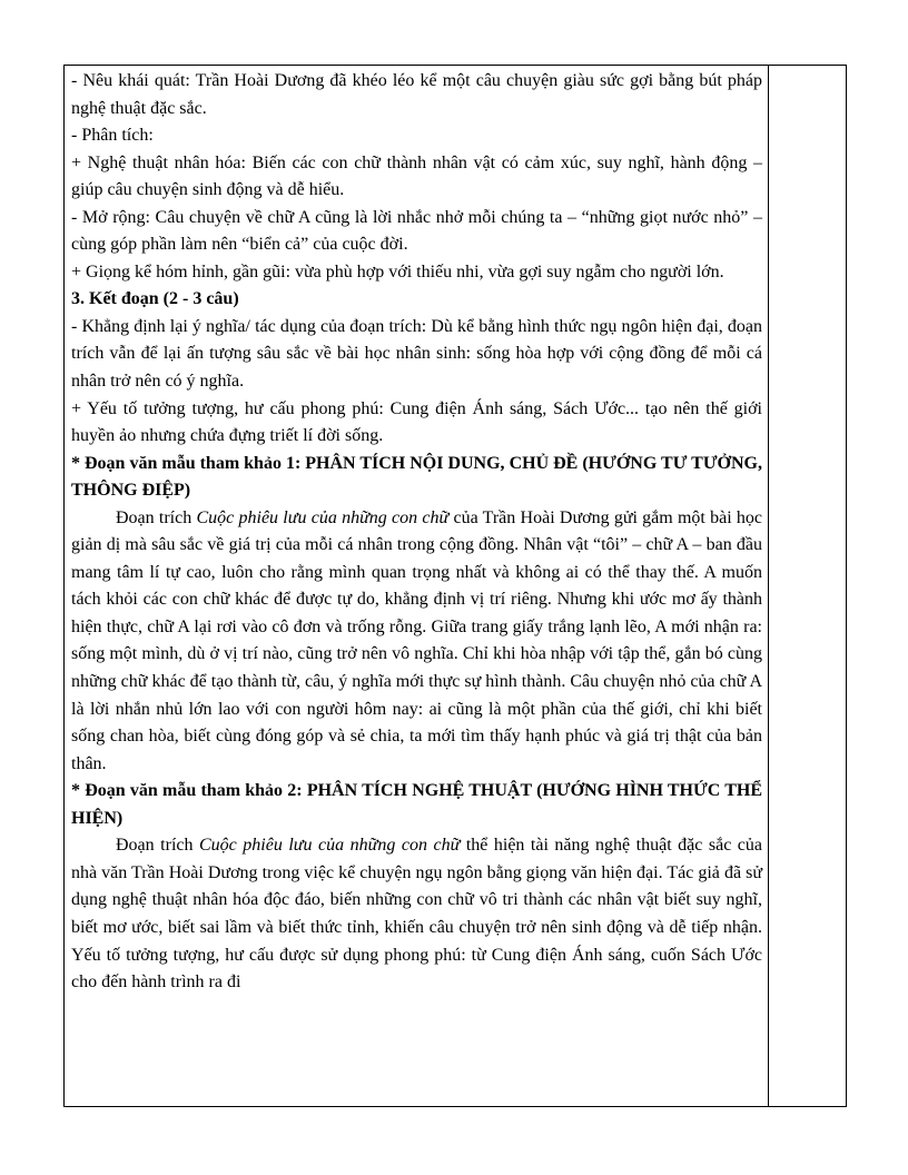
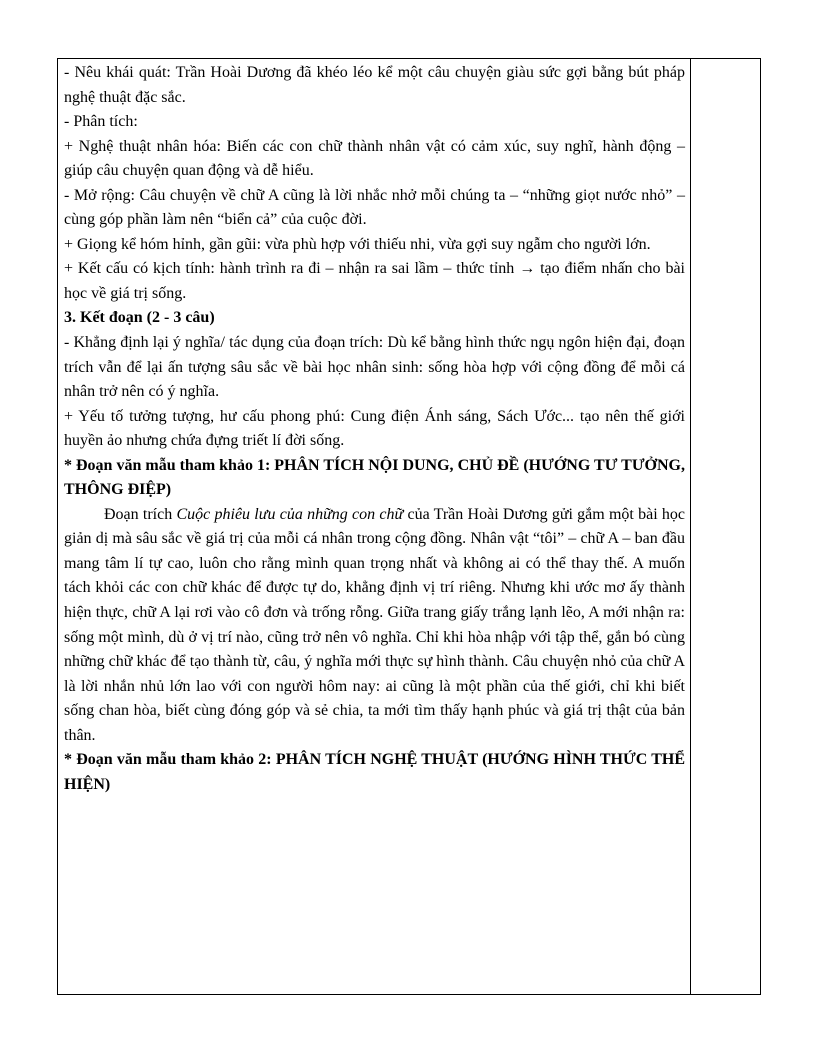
  - Nêu khái quát: Trần Hoài Dương đã khéo léo kể một câu chuyện giàu sức gợi bằng bút pháp nghệ thuật đặc sắc.
  - Phân tích:
- + Nghệ thuật nhân hóa: Biến các con chữ thành nhân vật có cảm xúc, suy nghĩ, hành động – giúp câu chuyện sinh động và dễ hiểu.
+ + Nghệ thuật nhân hóa: Biến các con chữ thành nhân vật có cảm xúc, suy nghĩ, hành động – giúp câu chuyện quan động và dễ hiểu.
  - Mở rộng: Câu chuyện về chữ A cũng là lời nhắc nhở mỗi chúng ta – “những giọt nước nhỏ” – cùng góp phần làm nên “biển cả” của cuộc đời.
  + Giọng kể hóm hỉnh, gần gũi: vừa phù hợp với thiếu nhi, vừa gợi suy ngẫm cho người lớn.
+ + Kết cấu có kịch tính: hành trình ra đi – nhận ra sai lầm – thức tỉnh → tạo điểm nhấn cho bài học về giá trị sống.
  3. Kết đoạn (2 - 3 câu)
  - Khẳng định lại ý nghĩa/ tác dụng của đoạn trích: Dù kể bằng hình thức ngụ ngôn hiện đại, đoạn trích vẫn để lại ấn tượng sâu sắc về bài học nhân sinh: sống hòa hợp với cộng đồng để mỗi cá nhân trở nên có ý nghĩa.
  + Yếu tố tưởng tượng, hư cấu phong phú: Cung điện Ánh sáng, Sách Ước... tạo nên thế giới huyền ảo nhưng chứa đựng triết lí đời sống.
  * Đoạn văn mẫu tham khảo 1: PHÂN TÍCH NỘI DUNG, CHỦ ĐỀ (HƯỚNG TƯ TƯỞNG, THÔNG ĐIỆP)
  Đoạn trích Cuộc phiêu lưu của những con chữ của Trần Hoài Dương gửi gắm một bài học giản dị mà sâu sắc về giá trị của mỗi cá nhân trong cộng đồng. Nhân vật “tôi” – chữ A – ban đầu mang tâm lí tự cao, luôn cho rằng mình quan trọng nhất và không ai có thể thay thế. A muốn tách khỏi các con chữ khác để được tự do, khẳng định vị trí riêng. Nhưng khi ước mơ ấy thành hiện thực, chữ A lại rơi vào cô đơn và trống rỗng. Giữa trang giấy trắng lạnh lẽo, A mới nhận ra: sống một mình, dù ở vị trí nào, cũng trở nên vô nghĩa. Chỉ khi hòa nhập với tập thể, gắn bó cùng những chữ khác để tạo thành từ, câu, ý nghĩa mới thực sự hình thành. Câu chuyện nhỏ của chữ A là lời nhắn nhủ lớn lao với con người hôm nay: ai cũng là một phần của thế giới, chỉ khi biết sống chan hòa, biết cùng đóng góp và sẻ chia, ta mới tìm thấy hạnh phúc và giá trị thật của bản thân.
  * Đoạn văn mẫu tham khảo 2: PHÂN TÍCH NGHỆ THUẬT (HƯỚNG HÌNH THỨC THỂ HIỆN)
- Đoạn trích Cuộc phiêu lưu của những con chữ thể hiện tài năng nghệ thuật đặc sắc của nhà văn Trần Hoài Dương trong việc kể chuyện ngụ ngôn bằng giọng văn hiện đại. Tác giả đã sử dụng nghệ thuật nhân hóa độc đáo, biến những con chữ vô tri thành các nhân vật biết suy nghĩ, biết mơ ước, biết sai lầm và biết thức tỉnh, khiến câu chuyện trở nên sinh động và dễ tiếp nhận. Yếu tố tưởng tượng, hư cấu được sử dụng phong phú: từ Cung điện Ánh sáng, cuốn Sách Ước cho đến hành trình ra đi
